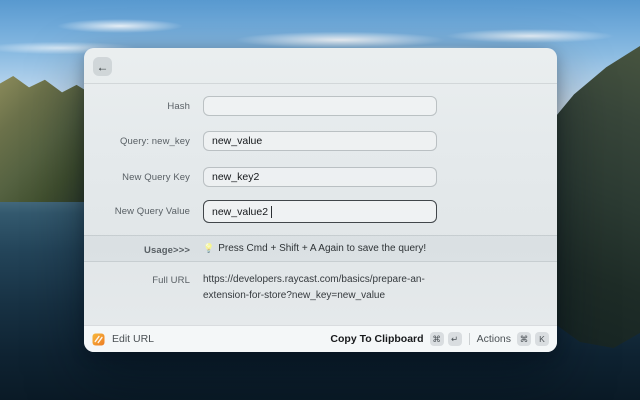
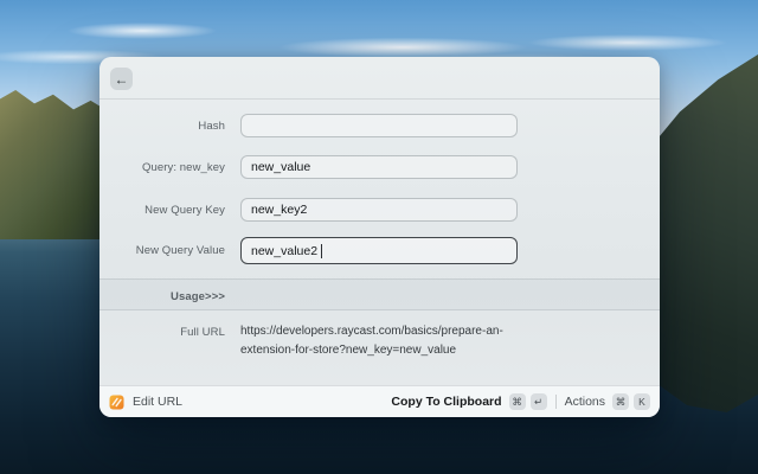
  ←
  Hash
  Query: new_key
  new_value
  New Query Key
  new_key2
  New Query Value
  new_value2
  Usage>>>
- 💡
- Press Cmd + Shift + A Again to save the query!
  Full URL
  https://developers.raycast.com/basics/prepare-an-
  extension-for-store?new_key=new_value
  Edit URL
  Copy To Clipboard
  ⌘
  ↵
  Actions
  ⌘
  K
